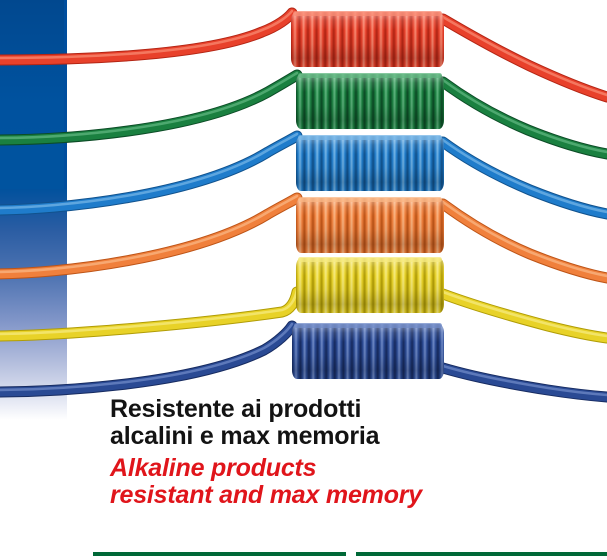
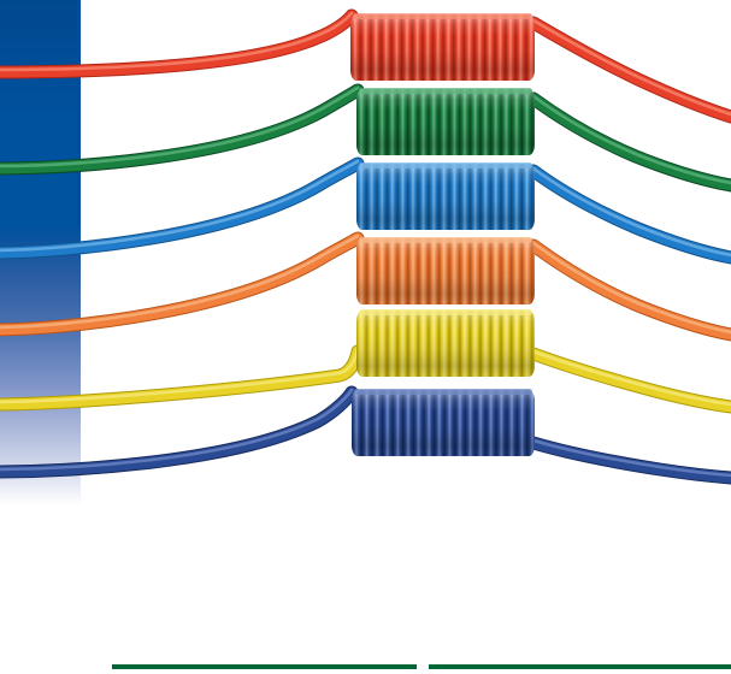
- Resistente ai prodotti
- alcalini e max memoria
- Alkaline products
- resistant and max memory
